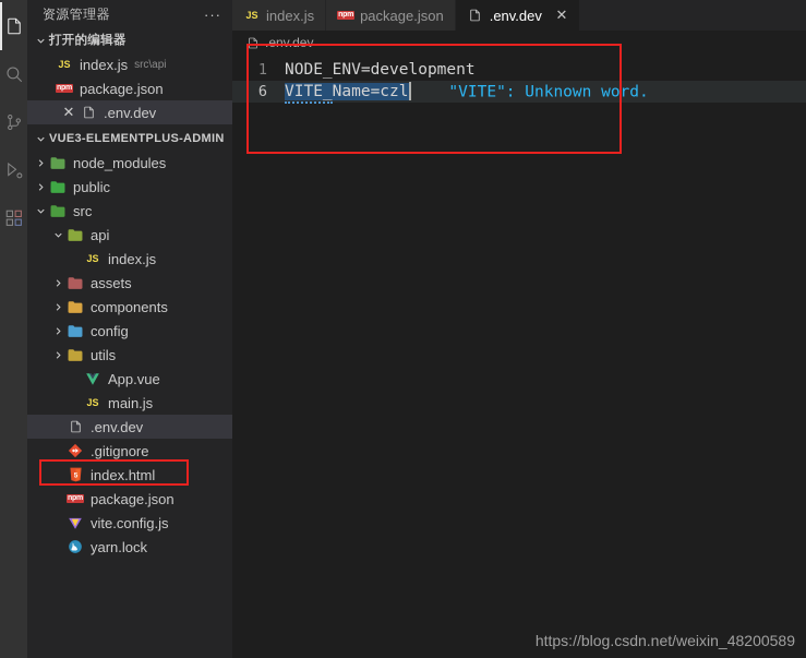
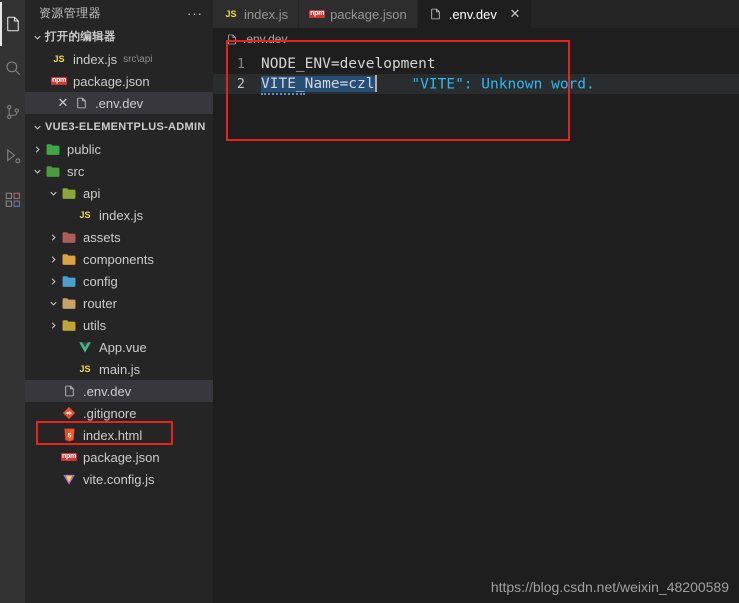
  资源管理器
  ···
  打开的编辑器
  JS
  index.js
  src\api
  package.json
  ✕
  .env.dev
  VUE3-ELEMENTPLUS-ADMIN
- node_modules
  public
  src
  api
  JS
  index.js
  assets
  components
  config
+ router
  utils
  App.vue
  JS
  main.js
  .env.dev
  .gitignore
  index.html
  package.json
  vite.config.js
- yarn.lock
  JS
  index.js
  package.json
  .env.dev
  ✕
  .env.dev
  1
  NODE_ENV=development
- 6
+ 2
  VITE_Name=czl "VITE": Unknown word.
  https://blog.csdn.net/weixin_48200589
